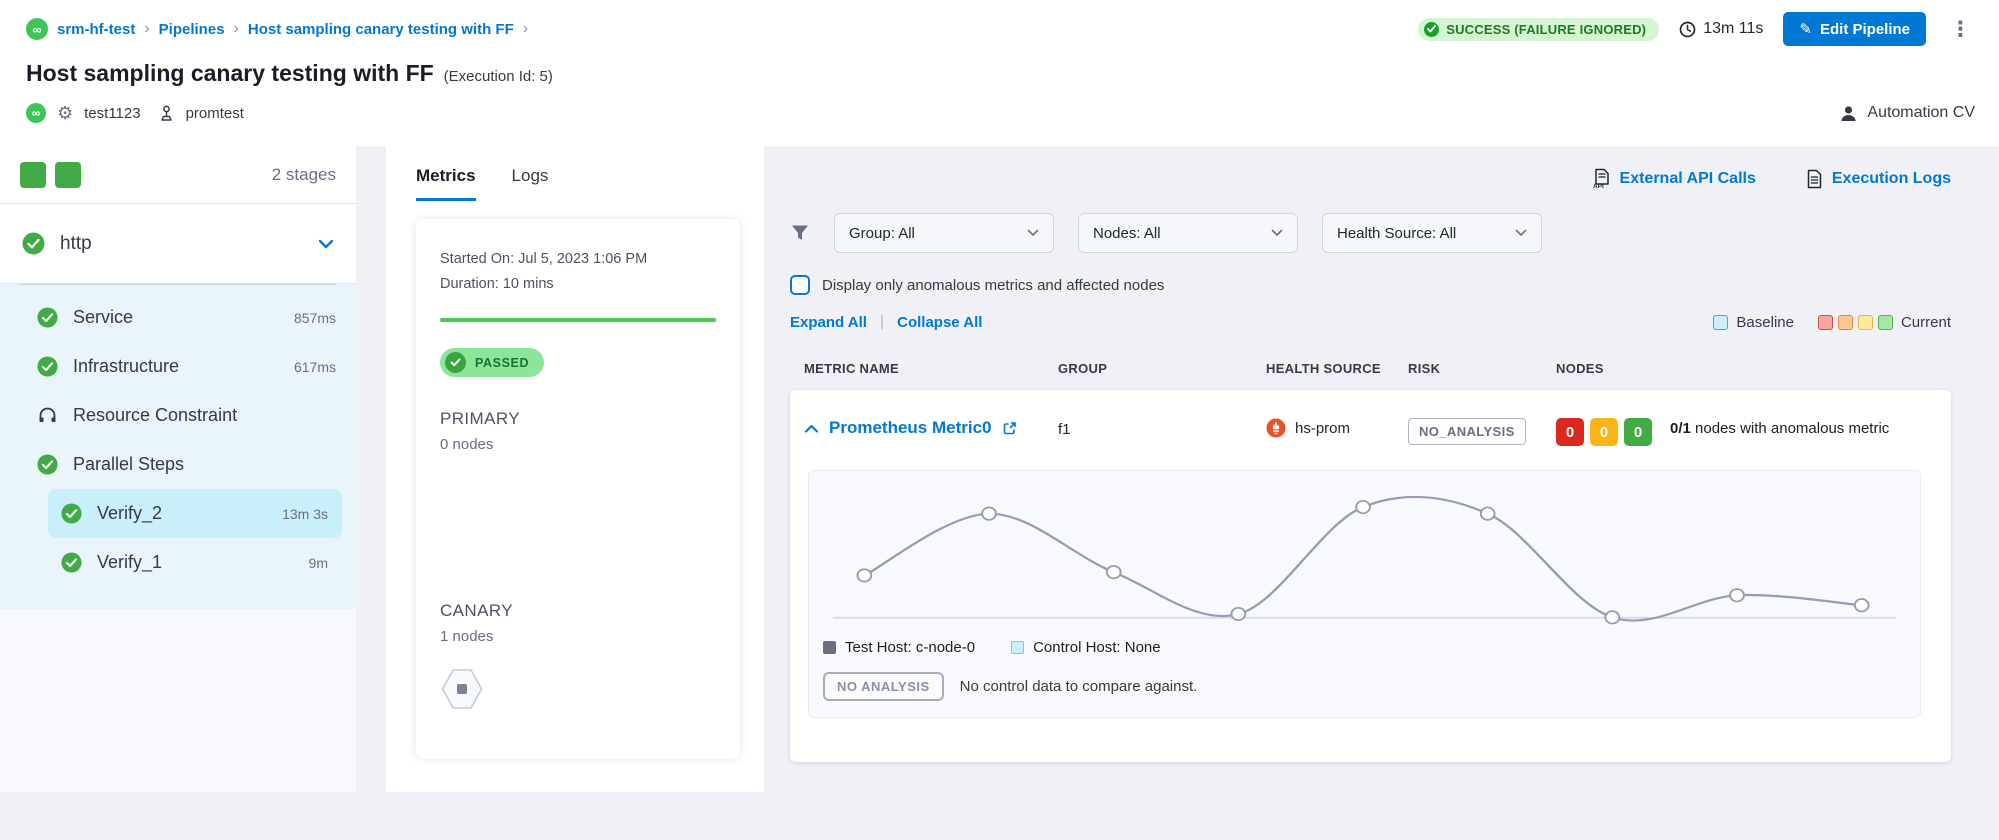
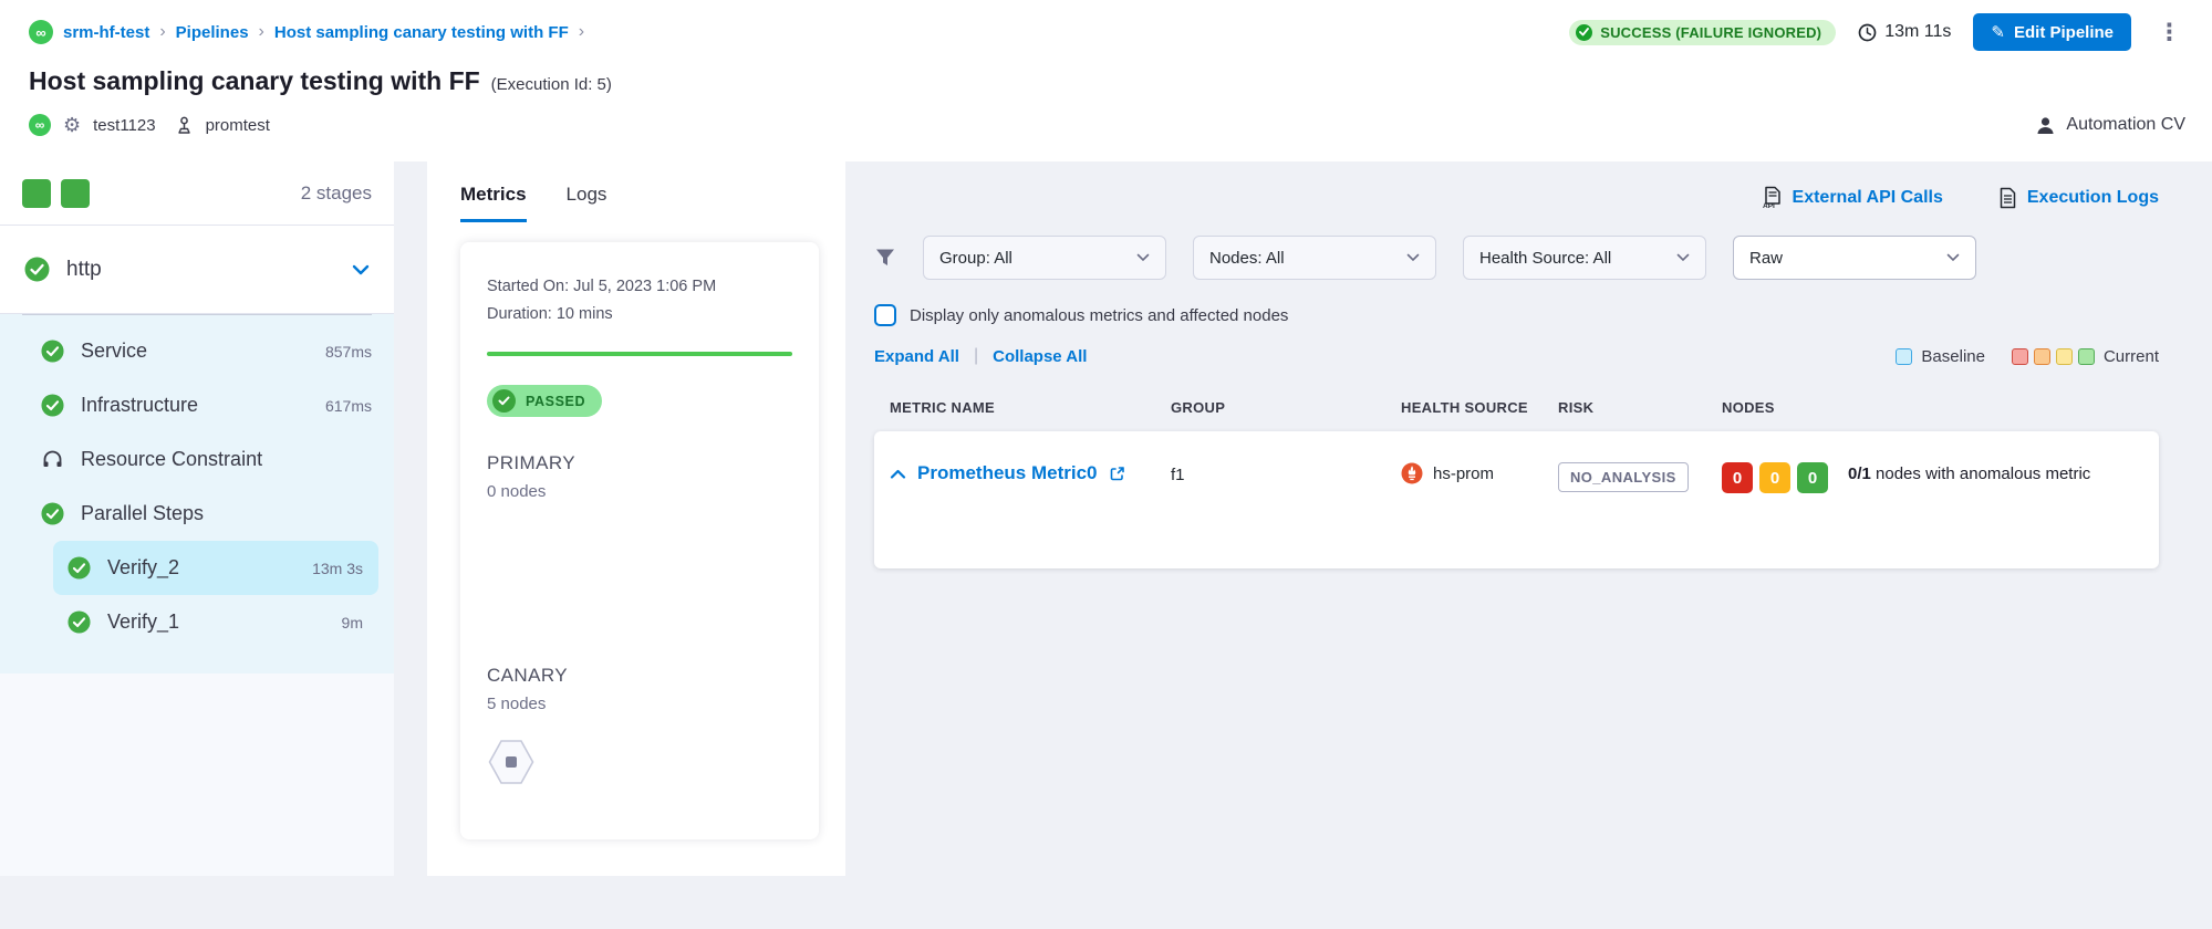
  ∞
  srm-hf-test
  ›
  Pipelines
  ›
  Host sampling canary testing with FF
  ›
  SUCCESS (FAILURE IGNORED)
  13m 11s
  ✎
  Edit Pipeline
  ⋮
  Host sampling canary testing with FF
  (Execution Id: 5)
  ∞
  ⚙
  test1123
  promtest
  Automation CV
  2 stages
  http
  Service
  857ms
  Infrastructure
  617ms
  Resource Constraint
  Parallel Steps
  Verify_2
  13m 3s
  Verify_1
  9m
  Metrics
  Logs
  Started On: Jul 5, 2023 1:06 PM
  Duration: 10 mins
  PASSED
  PRIMARY
  0 nodes
  CANARY
- 1 nodes
+ 5 nodes
  External API Calls
  Execution Logs
  Group: All
  Nodes: All
  Health Source: All
+ Raw
  Display only anomalous metrics and affected nodes
  Expand All
  |
  Collapse All
  Baseline
  Current
  METRIC NAME
  GROUP
  HEALTH SOURCE
  RISK
  NODES
  Prometheus Metric0
  f1
  hs-prom
  NO_ANALYSIS
  0
  0
  0
  0/1 nodes with anomalous metric
- Test Host: c-node-0
- Control Host: None
- NO ANALYSIS
- No control data to compare against.
